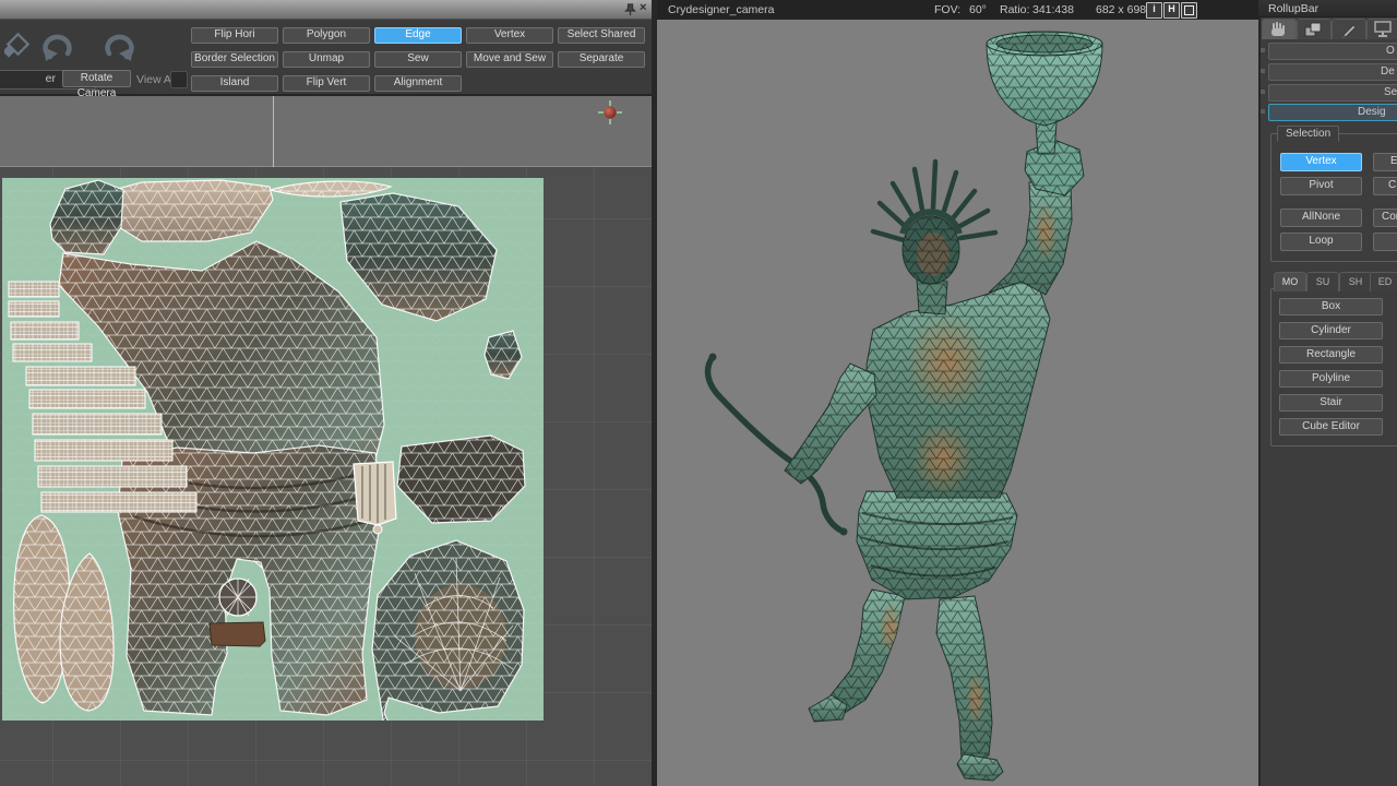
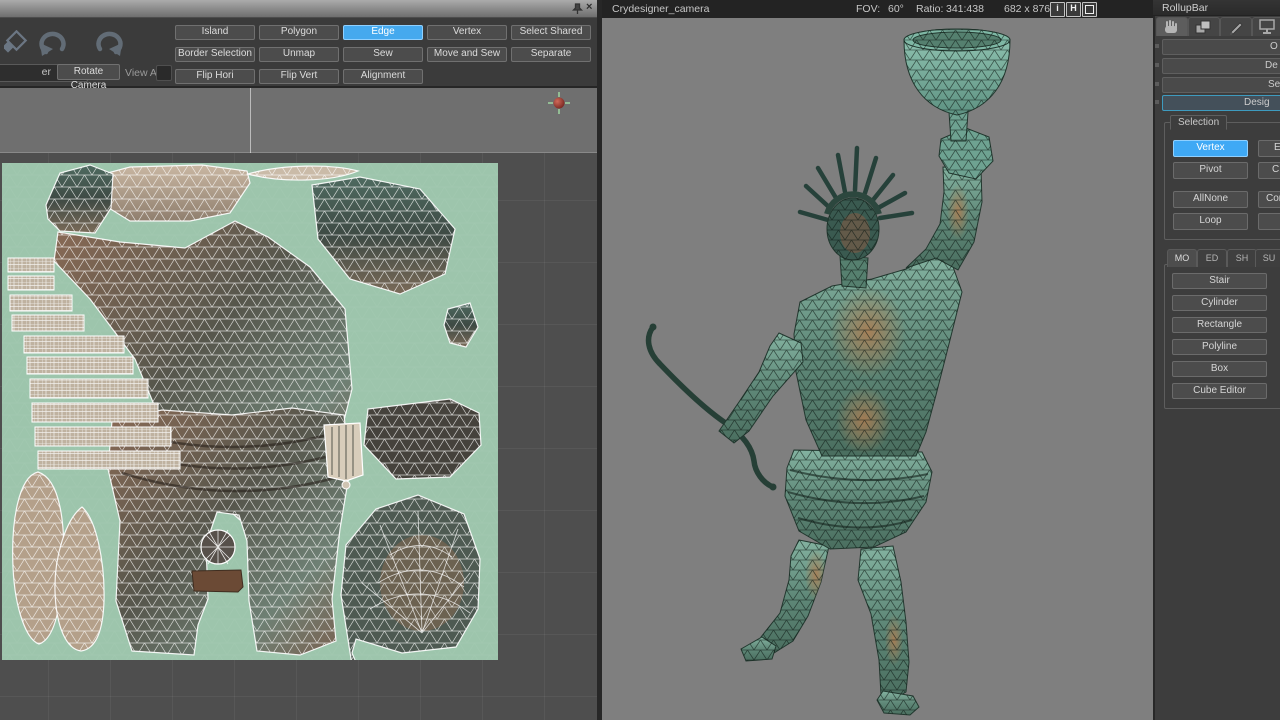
  ×
  er
  Rotate Camera
  View A
- Flip Hori
+ Island
  Polygon
  Edge
  Vertex
  Select Shared
  Border Selection
  Unmap
  Sew
  Move and Sew
  Separate
- Island
+ Flip Hori
  Flip Vert
  Alignment
  Crydesigner_camera
  FOV:
  60°
  Ratio:
  341:438
- 682 x 698
+ 682 x 876
  i
  H
  RollupBar
  O
  De
  Se
  Desig
  Selection
  Vertex
  E
  Pivot
  C
  AllNone
  Loop
  MO
- SU
+ ED
  SH
- ED
+ SU
- Box
+ Stair
  Cylinder
  Rectangle
  Polyline
- Stair
+ Box
  Cube Editor
